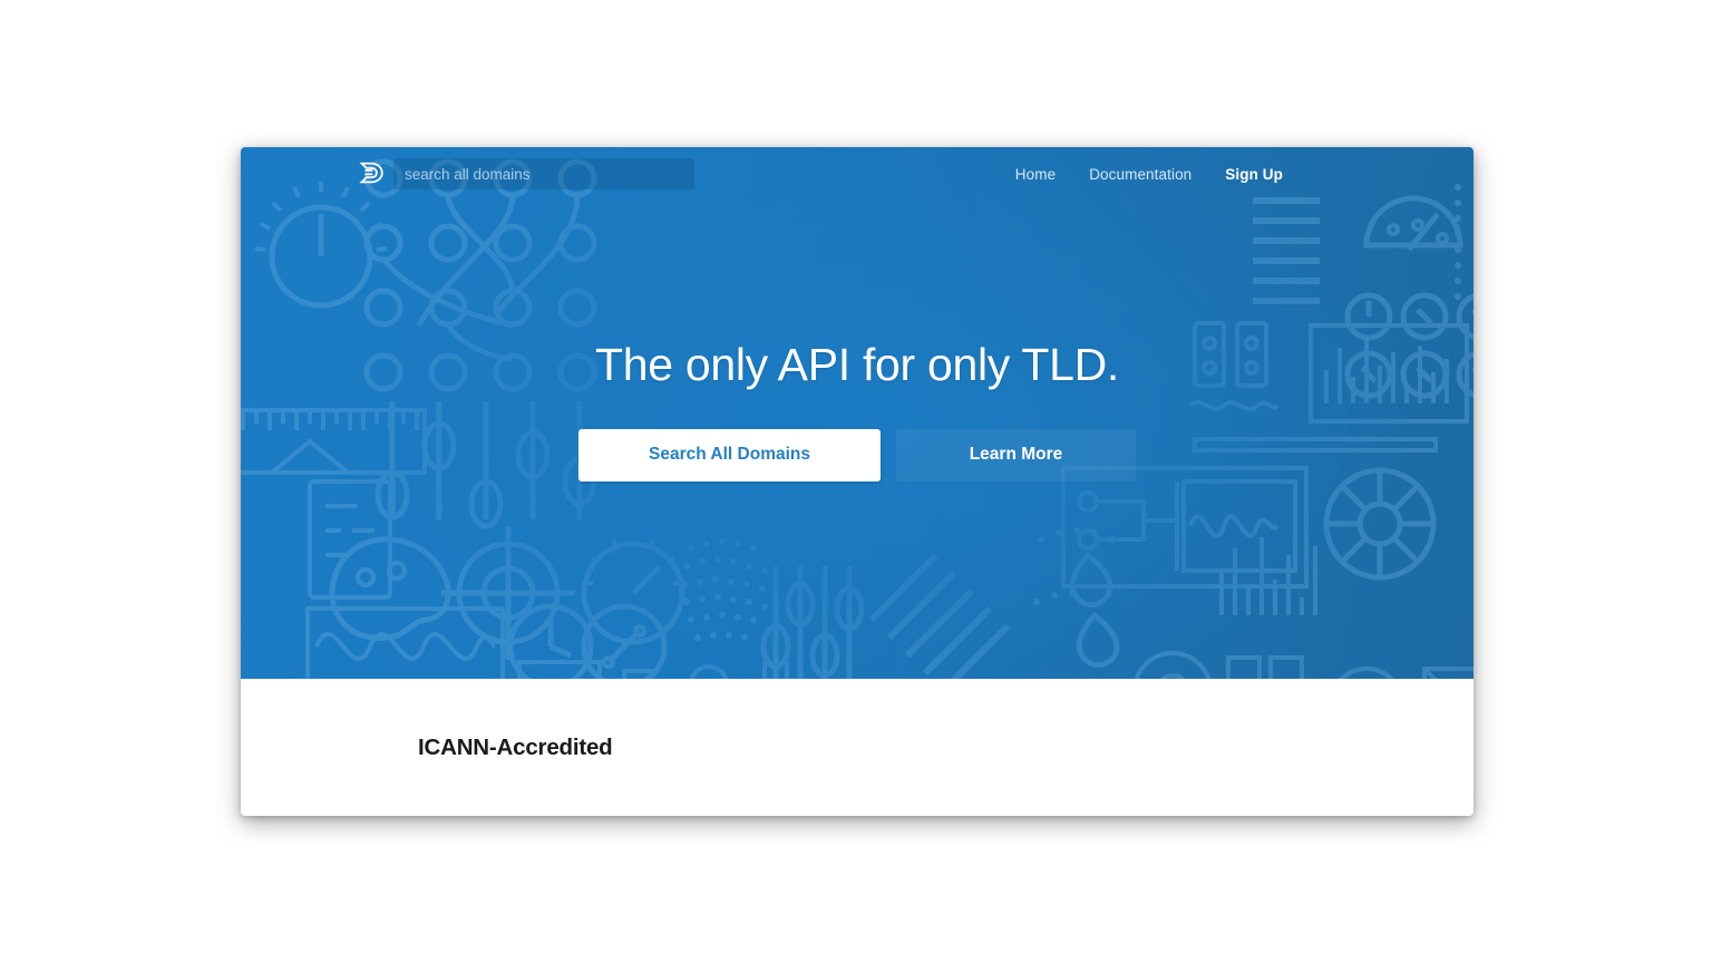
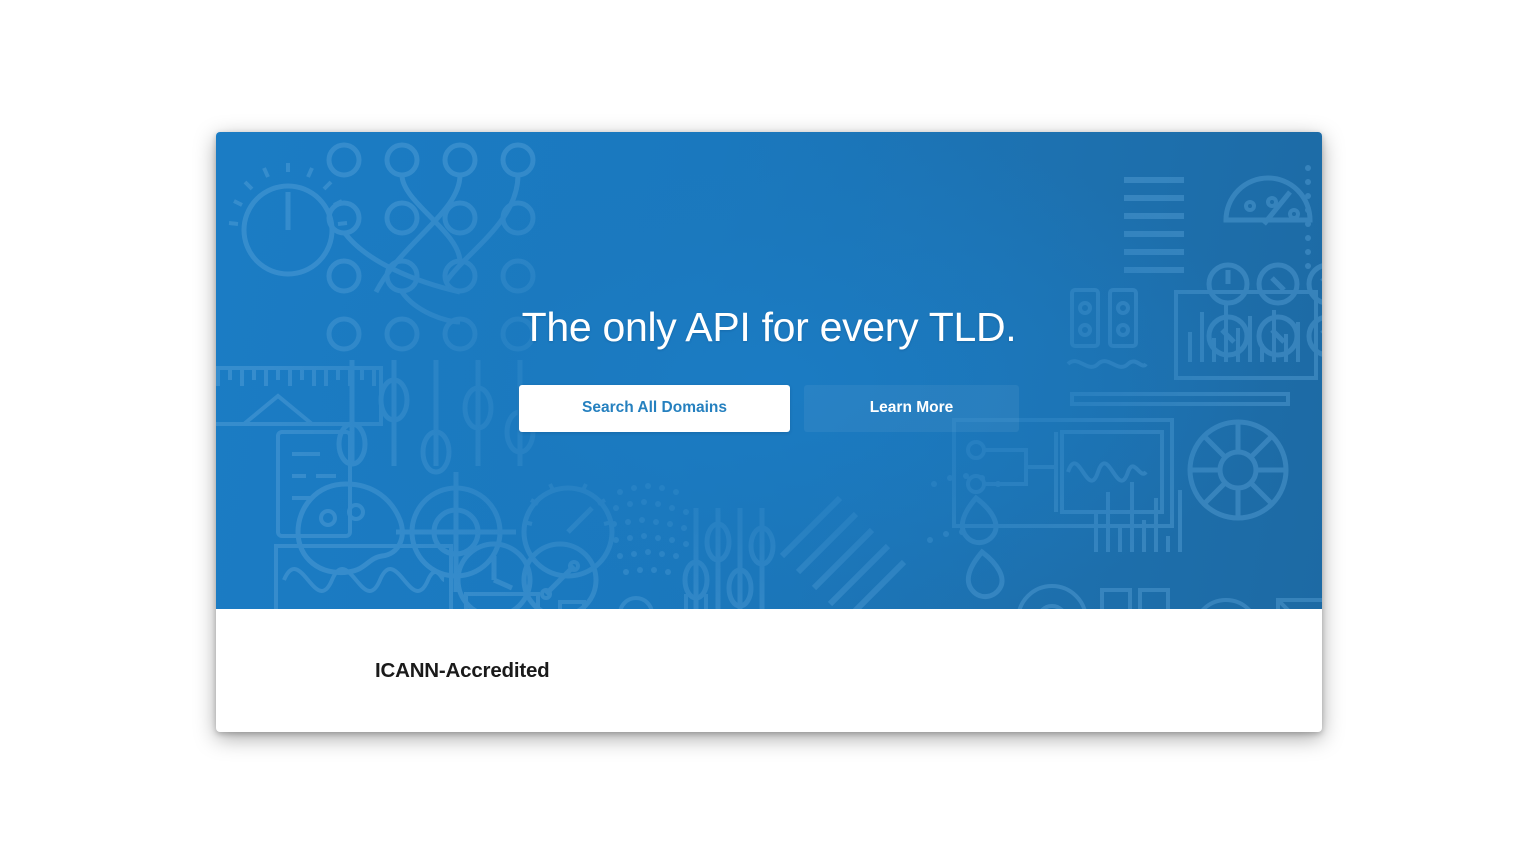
- search all domains
- Home
- Documentation
- Sign Up
- The only API for only TLD.
+ The only API for every TLD.
  Search All Domains
  Learn More
  ICANN-Accredited
